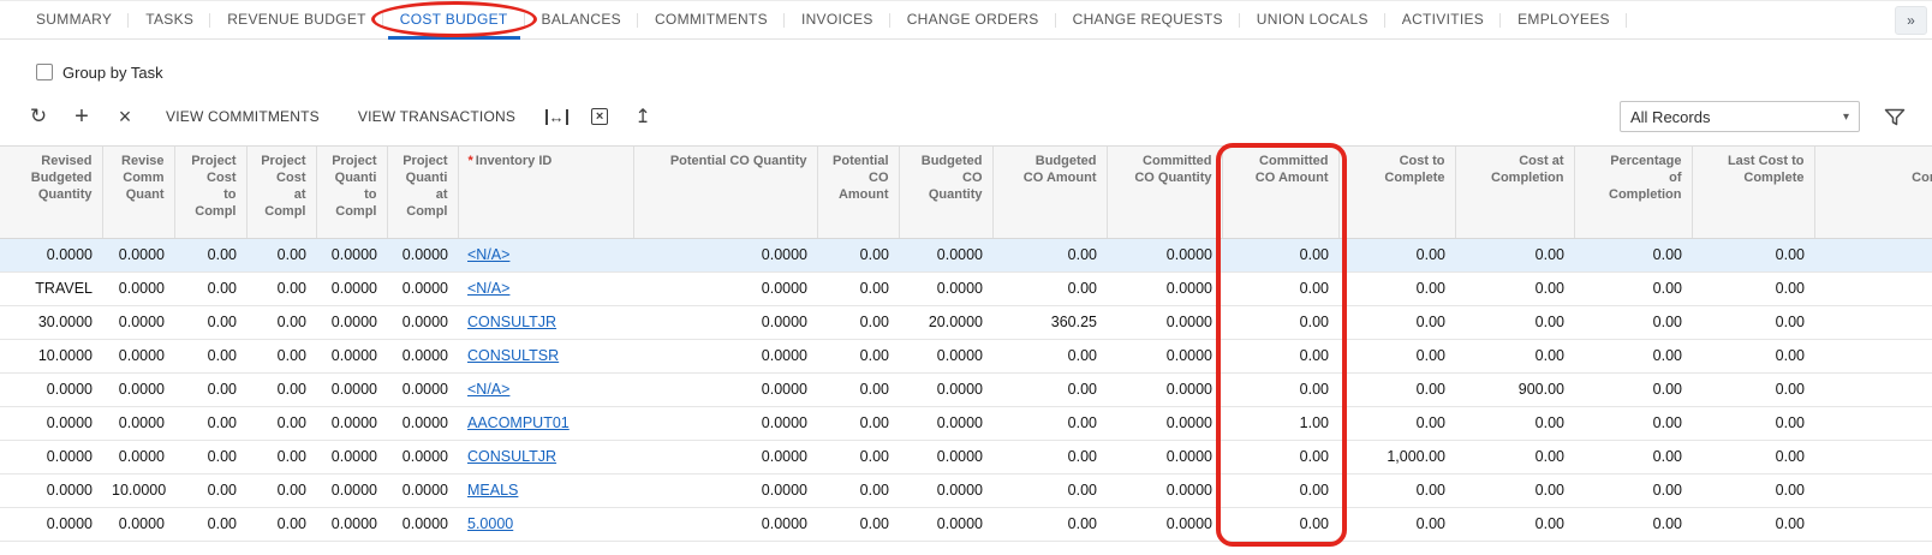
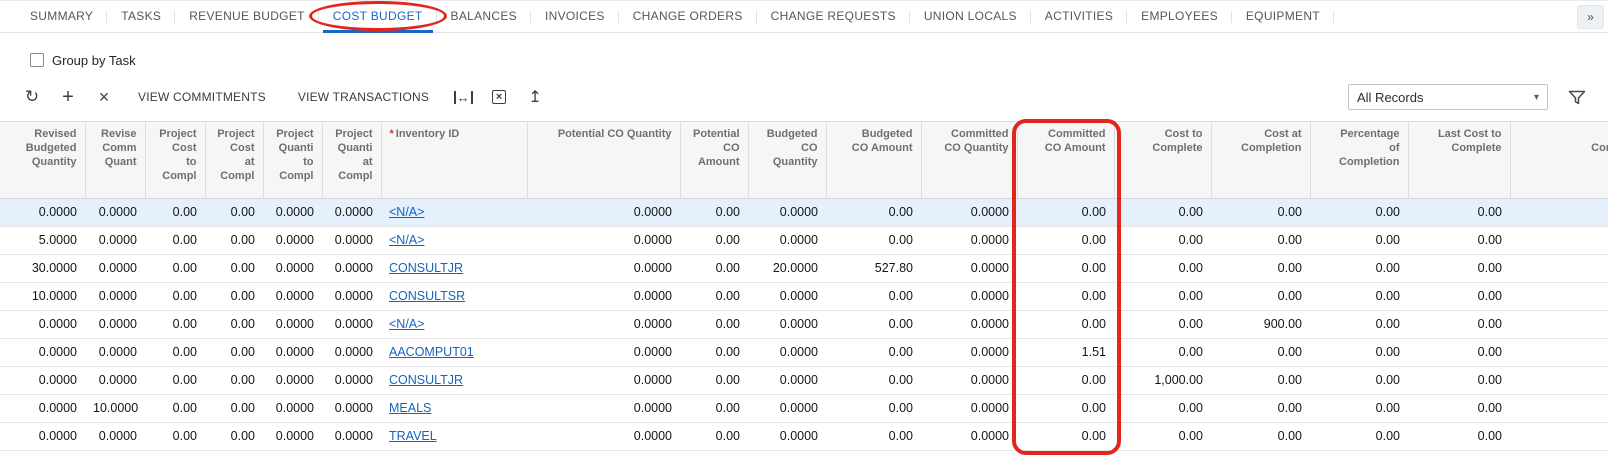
  SUMMARY
  TASKS
  REVENUE BUDGET
  COST BUDGET
  BALANCES
- COMMITMENTS
  INVOICES
  CHANGE ORDERS
  CHANGE REQUESTS
  UNION LOCALS
  ACTIVITIES
  EMPLOYEES
+ EQUIPMENT
  »
  Group by Task
  ↻
  +
  ×
  VIEW COMMITMENTS
  VIEW TRANSACTIONS
  ↔
  ×
  ↥
  All Records
  ▾
  RevisedBudgetedQuantity	ReviseCommQuant	ProjectCosttoCompl	ProjectCostatCompl	ProjectQuantitoCompl	ProjectQuantiatCompl	* Inventory ID	Potential CO Quantity	PotentialCOAmount	BudgetedCOQuantity	BudgetedCO Amount	CommittedCO Quantity	CommittedCO Amount	Cost toComplete	Cost atCompletion	PercentageofCompletion	Last Cost toComplete	Co
  0.0000	0.0000	0.00	0.00	0.0000	0.0000	<N/A>	0.0000	0.00	0.0000	0.00	0.0000	0.00	0.00	0.00	0.00	0.00
- TRAVEL	0.0000	0.00	0.00	0.0000	0.0000	<N/A>	0.0000	0.00	0.0000	0.00	0.0000	0.00	0.00	0.00	0.00	0.00
+ 5.0000	0.0000	0.00	0.00	0.0000	0.0000	<N/A>	0.0000	0.00	0.0000	0.00	0.0000	0.00	0.00	0.00	0.00	0.00
- 30.0000	0.0000	0.00	0.00	0.0000	0.0000	CONSULTJR	0.0000	0.00	20.0000	360.25	0.0000	0.00	0.00	0.00	0.00	0.00
+ 30.0000	0.0000	0.00	0.00	0.0000	0.0000	CONSULTJR	0.0000	0.00	20.0000	527.80	0.0000	0.00	0.00	0.00	0.00	0.00
  10.0000	0.0000	0.00	0.00	0.0000	0.0000	CONSULTSR	0.0000	0.00	0.0000	0.00	0.0000	0.00	0.00	0.00	0.00	0.00
  0.0000	0.0000	0.00	0.00	0.0000	0.0000	<N/A>	0.0000	0.00	0.0000	0.00	0.0000	0.00	0.00	900.00	0.00	0.00
- 0.0000	0.0000	0.00	0.00	0.0000	0.0000	AACOMPUT01	0.0000	0.00	0.0000	0.00	0.0000	1.00	0.00	0.00	0.00	0.00
+ 0.0000	0.0000	0.00	0.00	0.0000	0.0000	AACOMPUT01	0.0000	0.00	0.0000	0.00	0.0000	1.51	0.00	0.00	0.00	0.00
  0.0000	0.0000	0.00	0.00	0.0000	0.0000	CONSULTJR	0.0000	0.00	0.0000	0.00	0.0000	0.00	1,000.00	0.00	0.00	0.00
  0.0000	10.0000	0.00	0.00	0.0000	0.0000	MEALS	0.0000	0.00	0.0000	0.00	0.0000	0.00	0.00	0.00	0.00	0.00
- 0.0000	0.0000	0.00	0.00	0.0000	0.0000	5.0000	0.0000	0.00	0.0000	0.00	0.0000	0.00	0.00	0.00	0.00	0.00
+ 0.0000	0.0000	0.00	0.00	0.0000	0.0000	TRAVEL	0.0000	0.00	0.0000	0.00	0.0000	0.00	0.00	0.00	0.00	0.00
